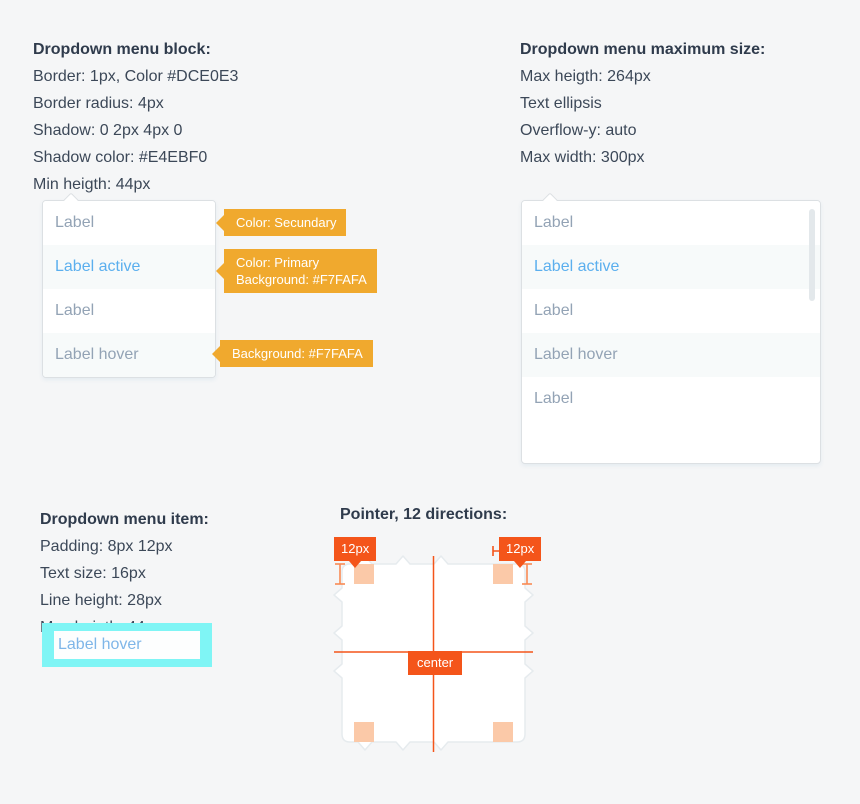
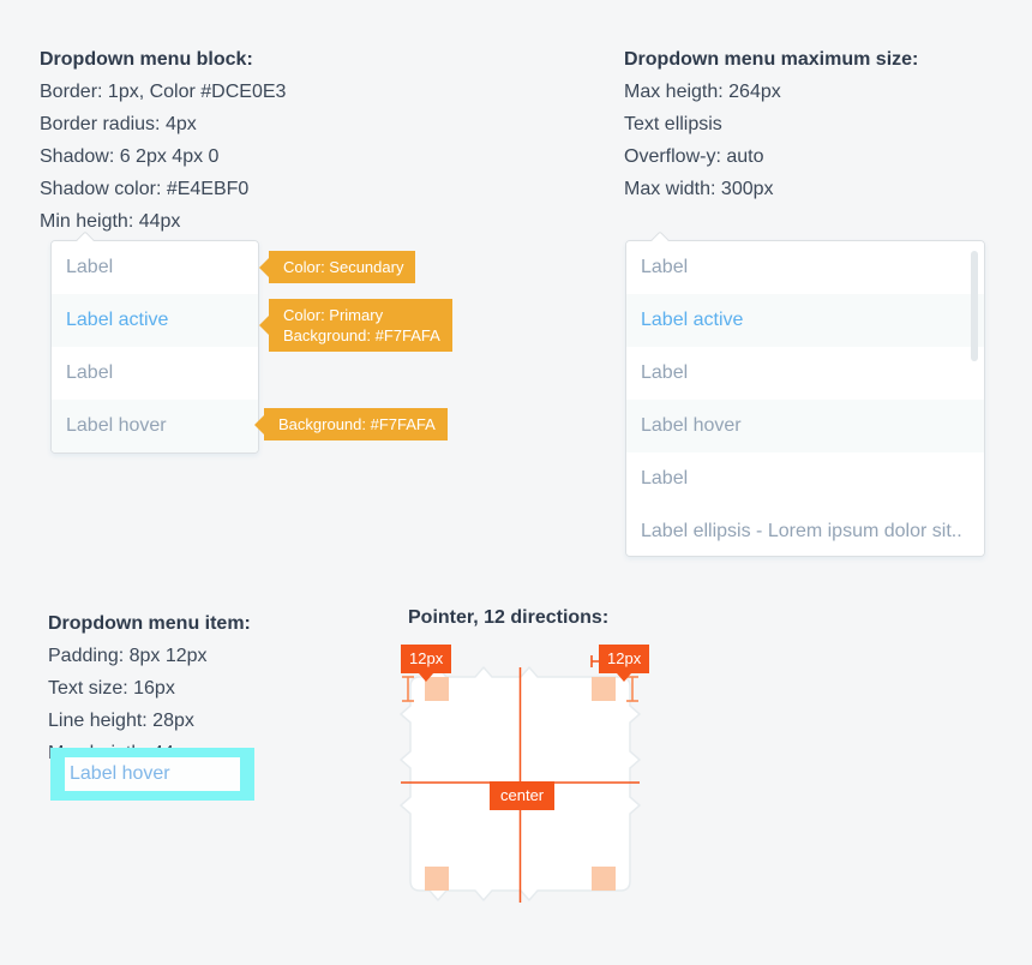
  Dropdown menu block:
  Border: 1px, Color #DCE0E3
  Border radius: 4px
- Shadow: 0 2px 4px 0
+ Shadow: 6 2px 4px 0
  Shadow color: #E4EBF0
  Min heigth: 44px
  Dropdown menu maximum size:
  Max heigth: 264px
  Text ellipsis
  Overflow-y: auto
  Max width: 300px
  Label
  Label active
  Label
  Label hover
  Color: Secundary
  Color: Primary
  Background: #F7FAFA
  Background: #F7FAFA
  Label
  Label active
  Label
  Label hover
  Label
+ Label ellipsis - Lorem ipsum dolor sit..
  Dropdown menu item:
  Padding: 8px 12px
  Text size: 16px
  Line height: 28px
  Label hover
  Pointer, 12 directions:
  12px
  12px
  center
